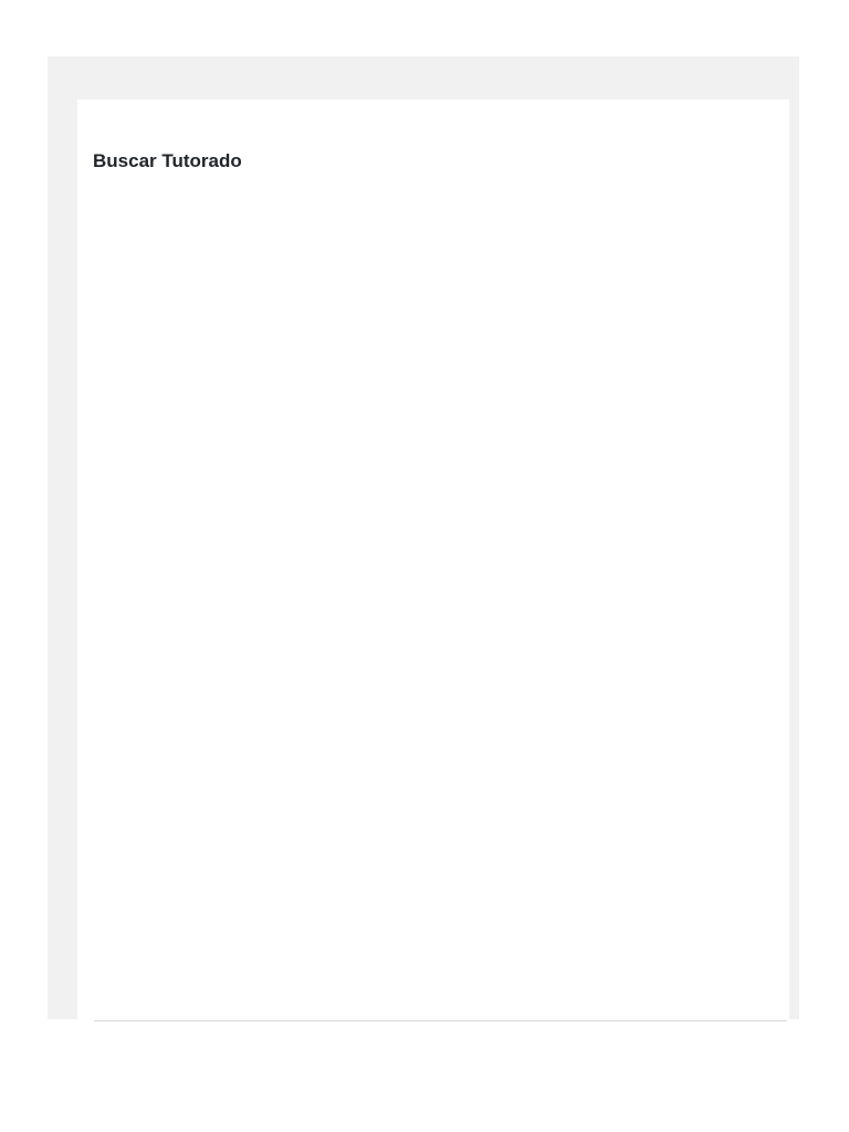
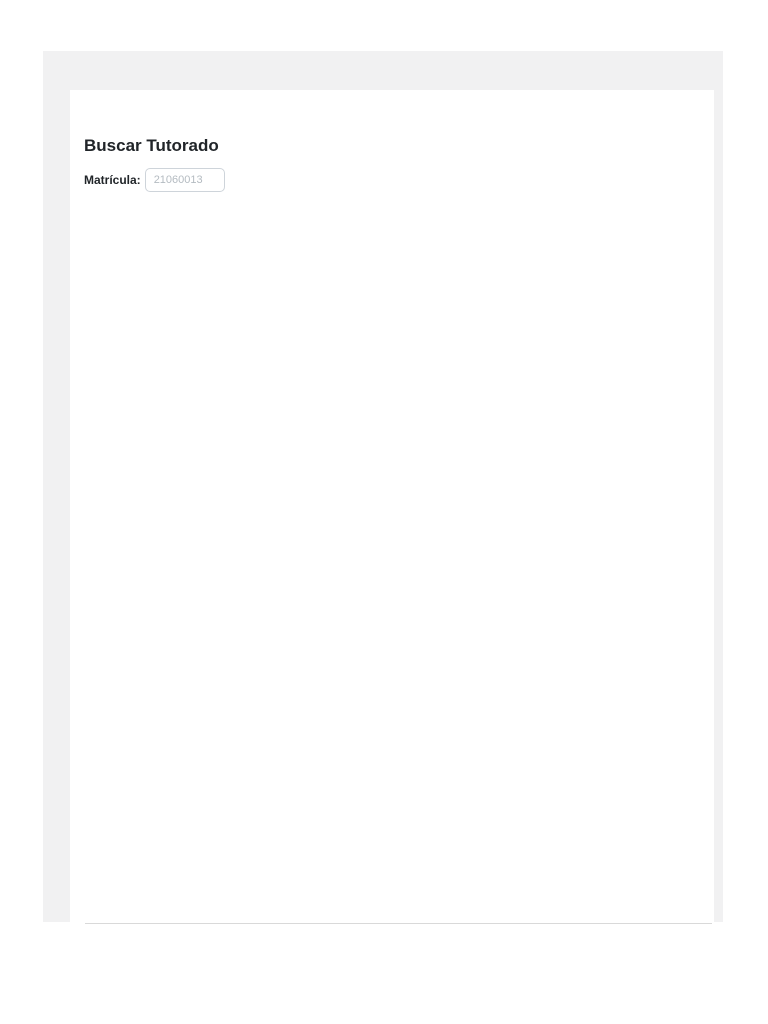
  Buscar Tutorado
+ Matrícula:
+ 21060013
